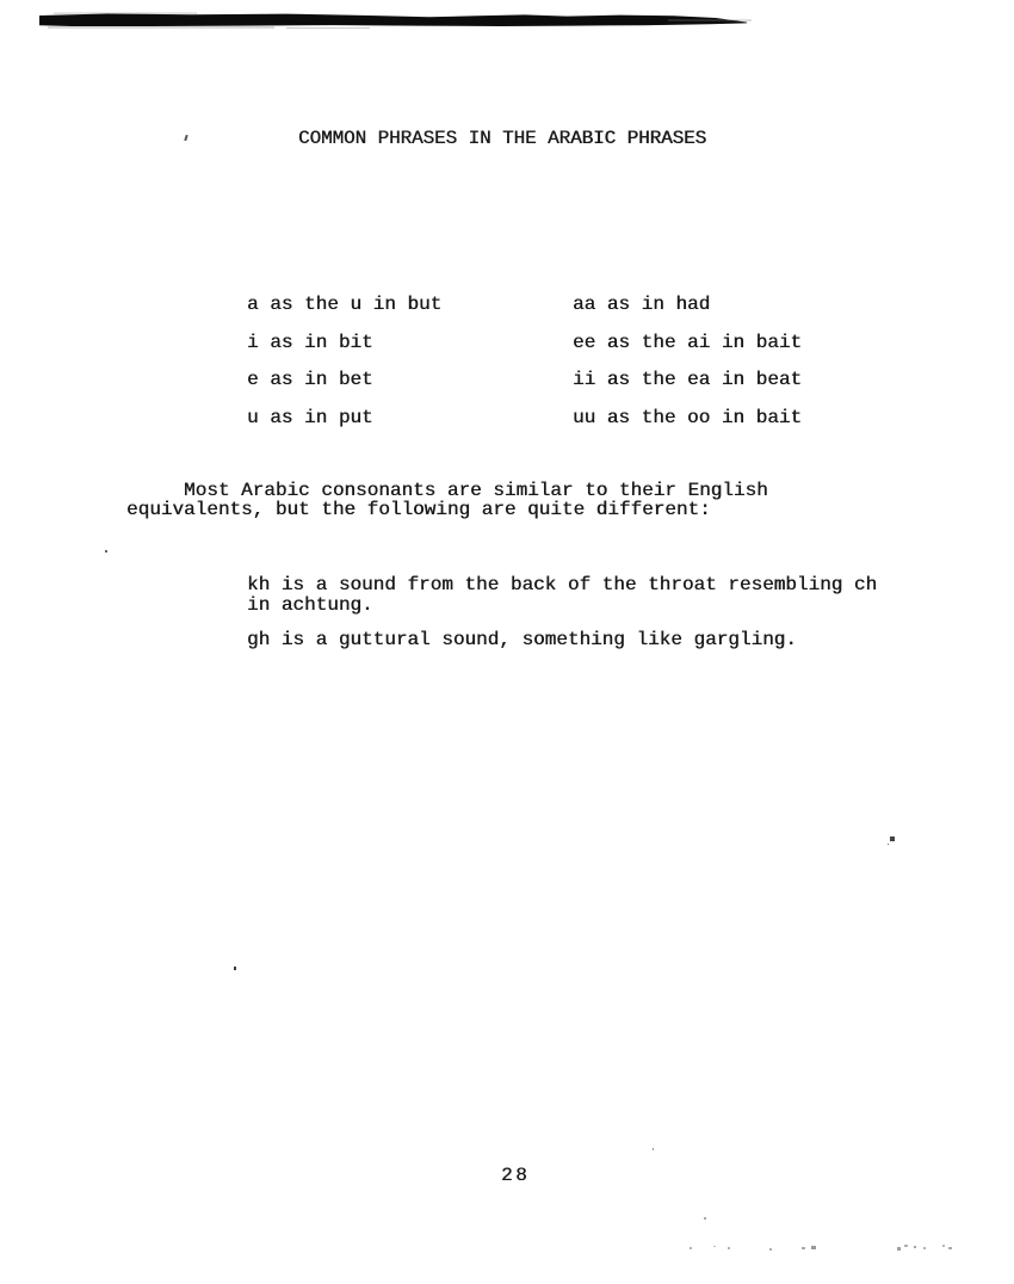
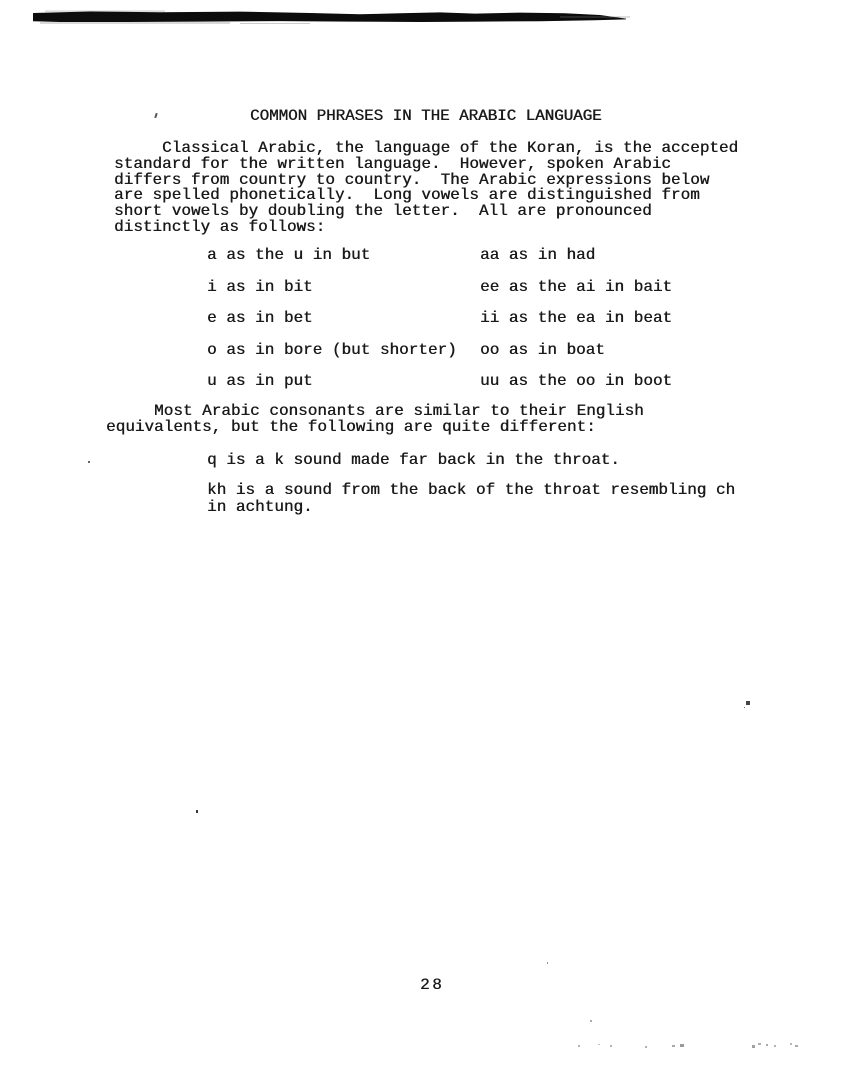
- COMMON PHRASES IN THE ARABIC PHRASES
+ COMMON PHRASES IN THE ARABIC LANGUAGE
+ Classical Arabic, the language of the Koran, is the accepted
+ standard for the written language. However, spoken Arabic
+ differs from country to country. The Arabic expressions below
+ are spelled phonetically. Long vowels are distinguished from
+ short vowels by doubling the letter. All are pronounced
+ distinctly as follows:
  a as the u in but
  aa as in had
  i as in bit
  ee as the ai in bait
  e as in bet
  ii as the ea in beat
+ o as in bore (but shorter)
+ oo as in boat
  u as in put
- uu as the oo in bait
+ uu as the oo in boot
  Most Arabic consonants are similar to their English
  equivalents, but the following are quite different:
+ q is a k sound made far back in the throat.
  kh is a sound from the back of the throat resembling ch
  in achtung.
- gh is a guttural sound, something like gargling.
  28
